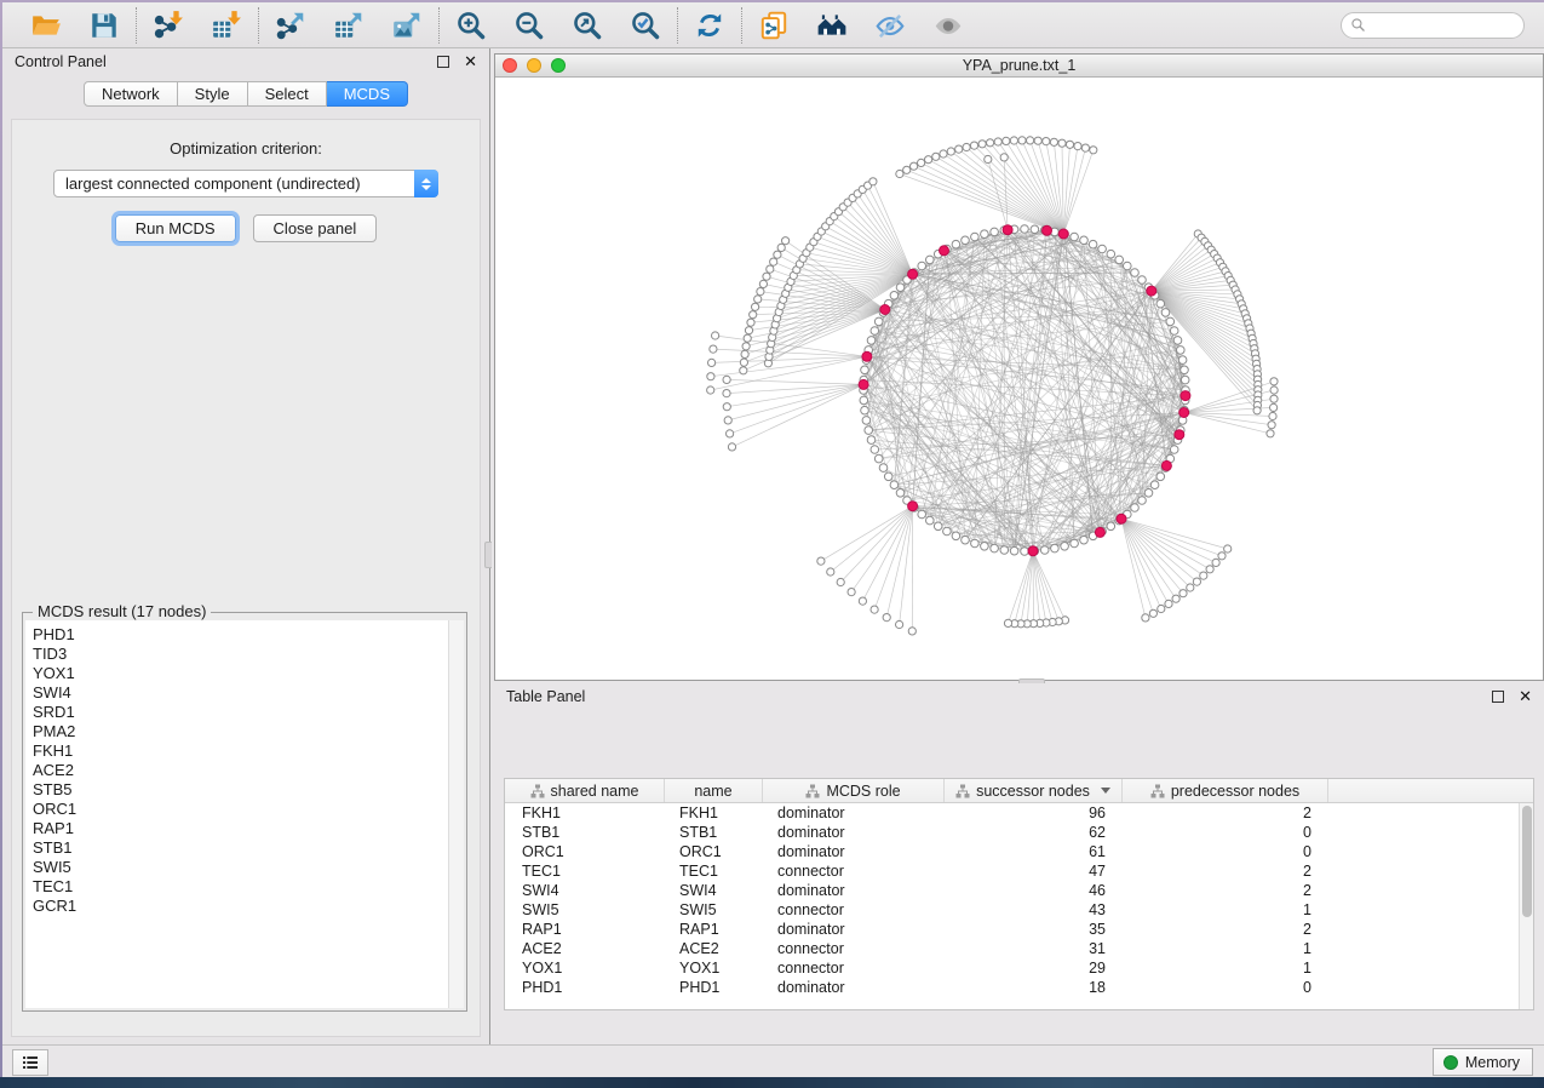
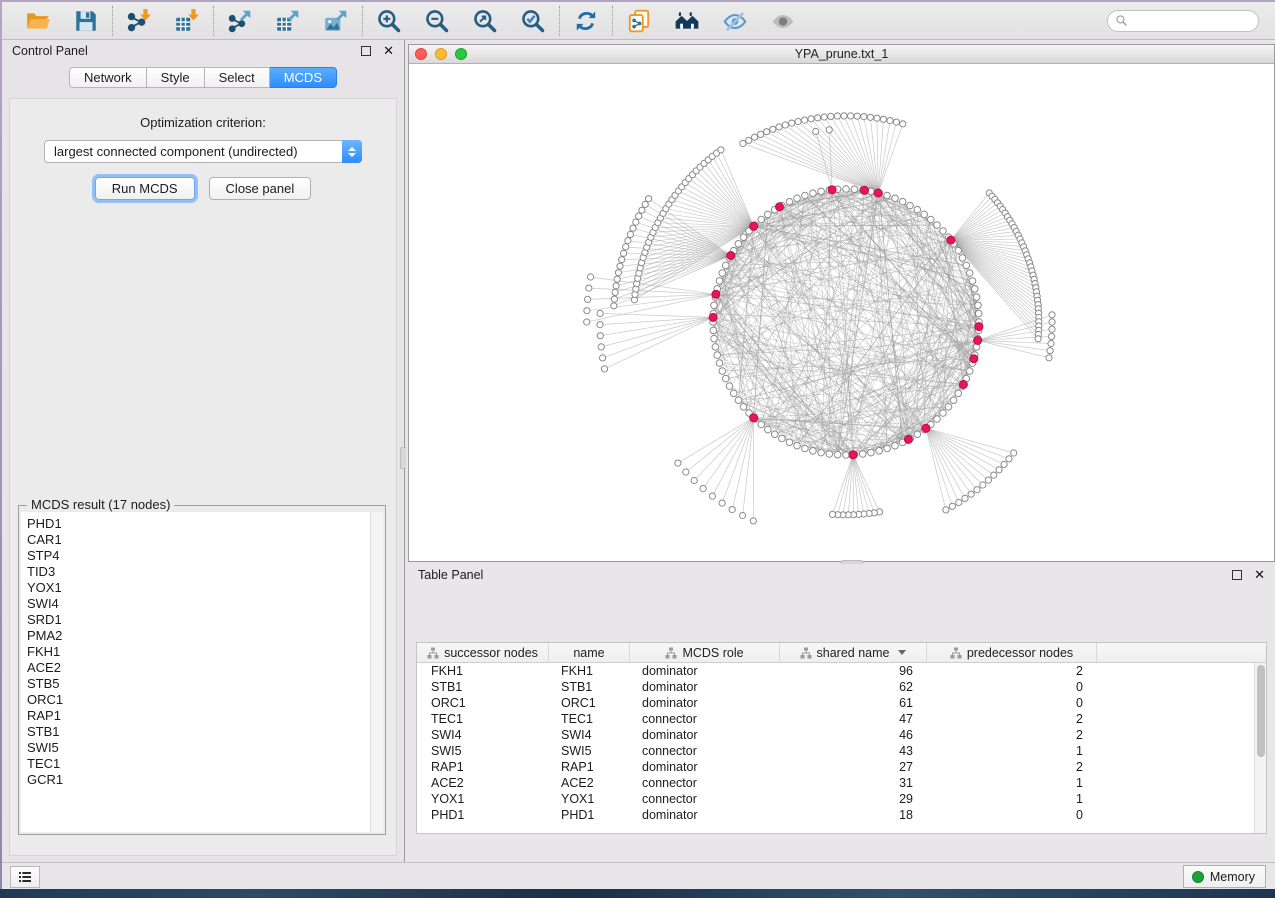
  Control Panel
  ✕
  Network
  Style
  Select
  MCDS
  Optimization criterion:
  largest connected component (undirected)
  Run MCDS
  Close panel
  MCDS result (17 nodes)
  PHD1
+ CAR1
+ STP4
  TID3
  YOX1
  SWI4
  SRD1
  PMA2
  FKH1
  ACE2
  STB5
  ORC1
  RAP1
  STB1
  SWI5
  TEC1
  GCR1
  YPA_prune.txt_1
  Table Panel
  ✕
- shared name
+ successor nodes
  name
  MCDS role
- successor nodes
+ shared name
  predecessor nodes
  FKH1
  FKH1
  dominator
  96
  2
  STB1
  STB1
  dominator
  62
  0
  ORC1
  ORC1
  dominator
  61
  0
  TEC1
  TEC1
  connector
  47
  2
  SWI4
  SWI4
  dominator
  46
  2
  SWI5
  SWI5
  connector
  43
  1
  RAP1
  RAP1
  dominator
- 35
+ 27
  2
  ACE2
  ACE2
  connector
  31
  1
  YOX1
  YOX1
  connector
  29
  1
  PHD1
  PHD1
  dominator
  18
  0
  Memory
